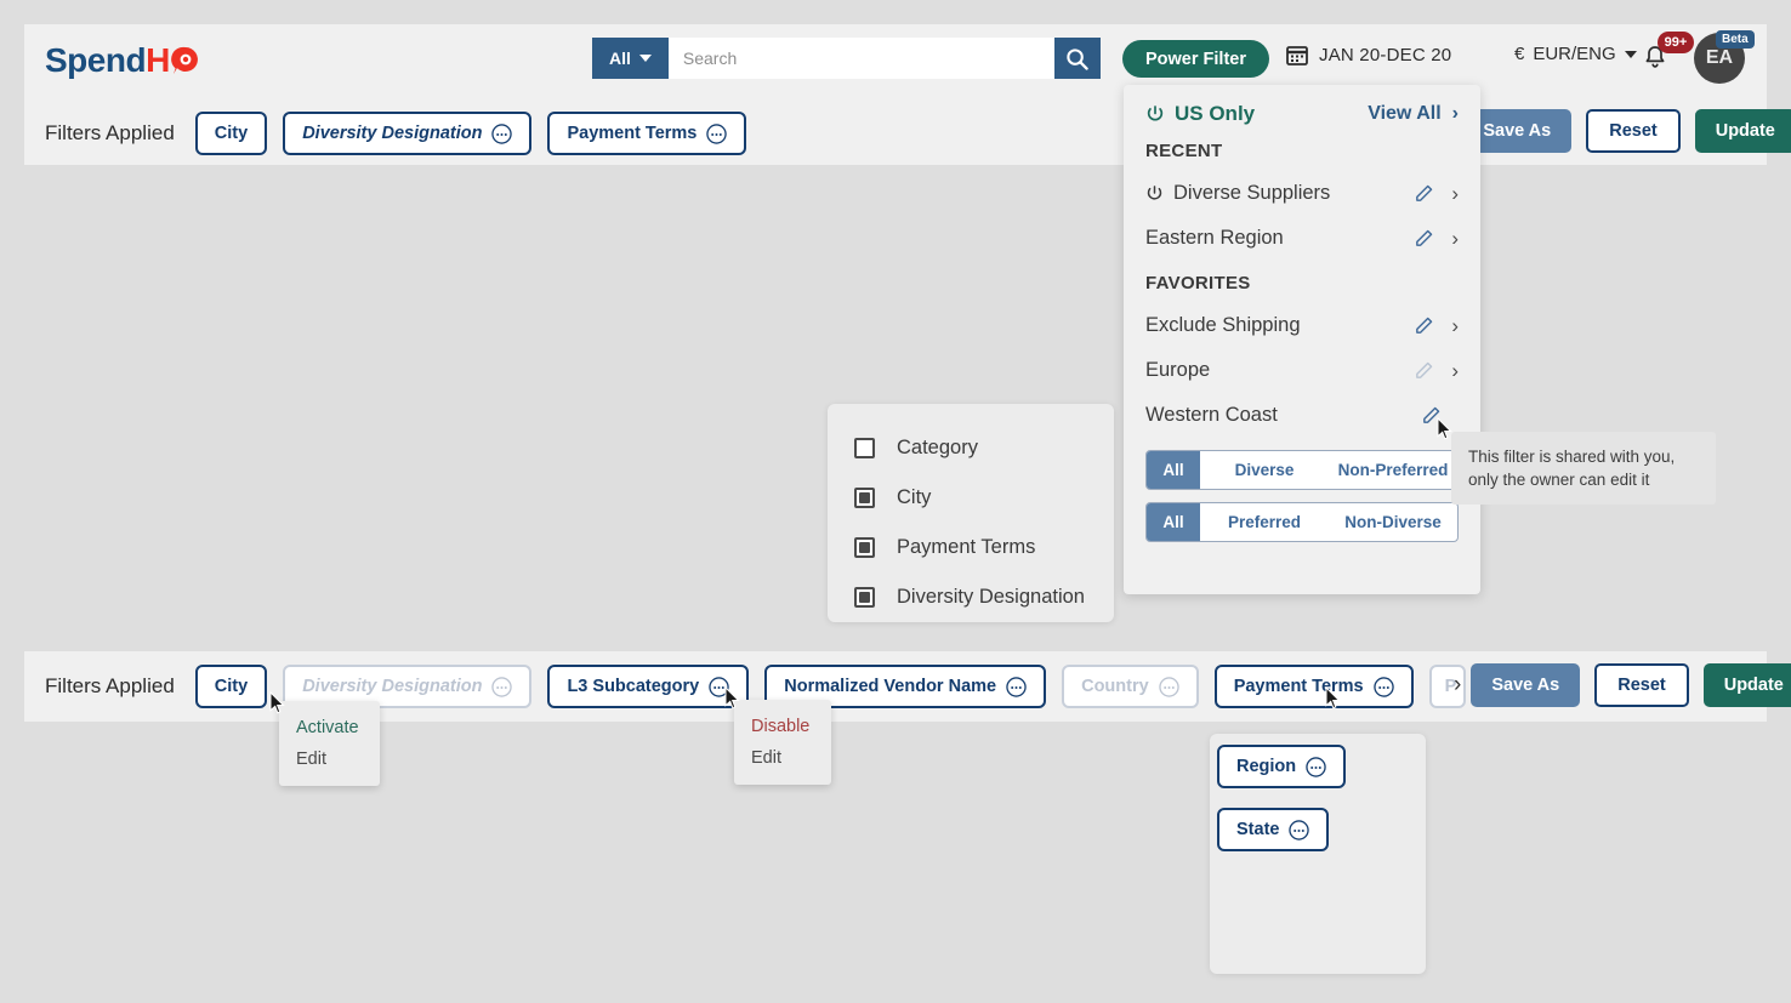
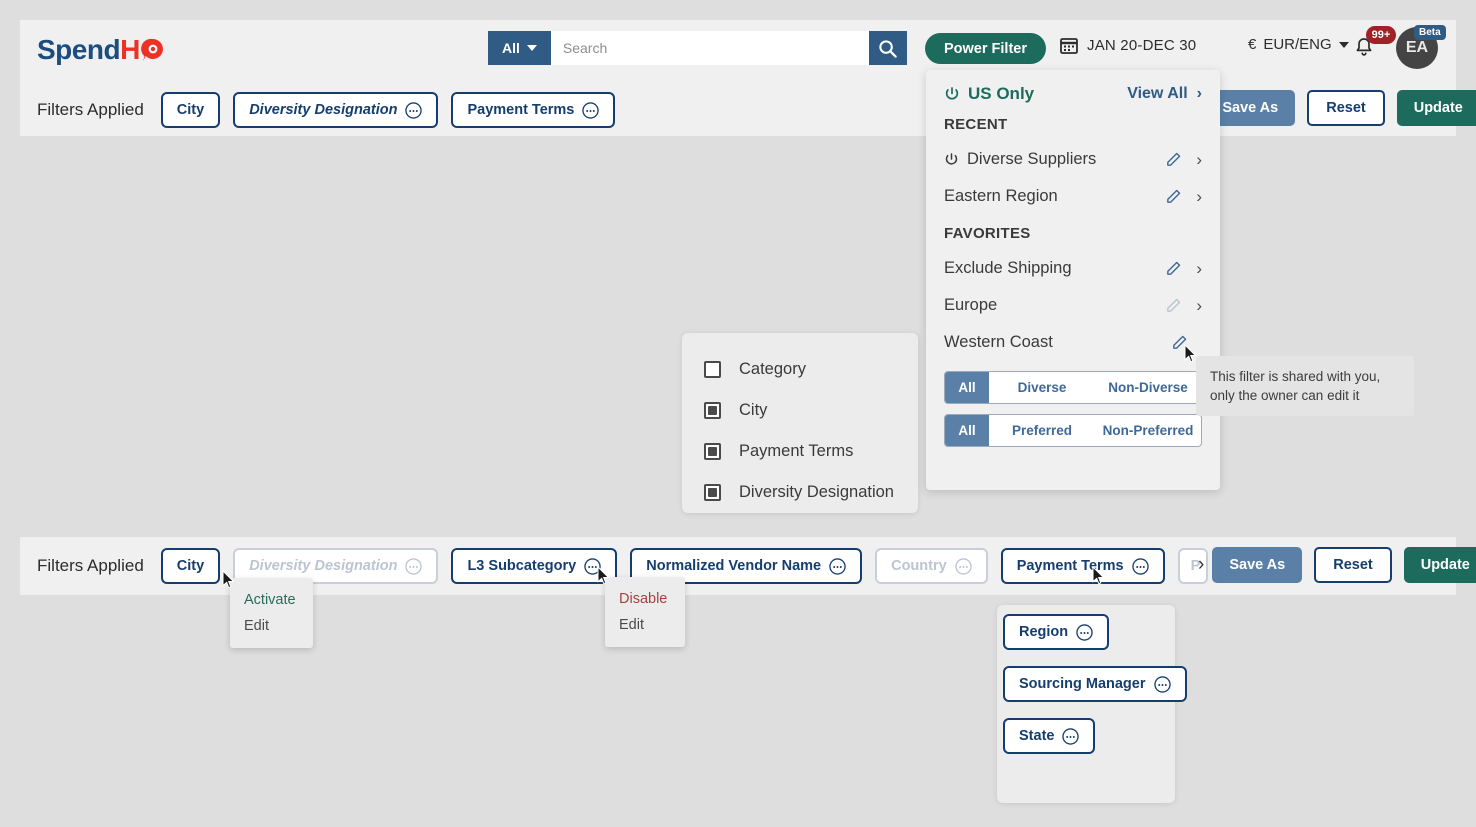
  SpendH
  All
  Search
  Power Filter
- JAN 20-DEC 20
+ JAN 20-DEC 30
  €
  EUR/ENG
  99+
  EA
  Beta
  Filters Applied
  City
  Diversity Designation
  Payment Terms
  Save As
  Reset
  Update
  US Only
  View All
  ›
  RECENT
  Diverse Suppliers
  ›
  Eastern Region
  ›
  FAVORITES
  Exclude Shipping
  ›
  Europe
  ›
  Western Coast
  All
  Diverse
- Non-Preferred
+ Non-Diverse
  All
  Preferred
- Non-Diverse
+ Non-Preferred
  This filter is shared with you, only the owner can edit it
  Category
  City
  Payment Terms
  Diversity Designation
  Filters Applied
  City
  Diversity Designation
  L3 Subcategory
  Normalized Vendor Name
  Country
  Payment Terms
  P
  ›
  Save As
  Reset
  Update
  Activate
  Edit
  Disable
  Edit
  Region
+ Sourcing Manager
  State
